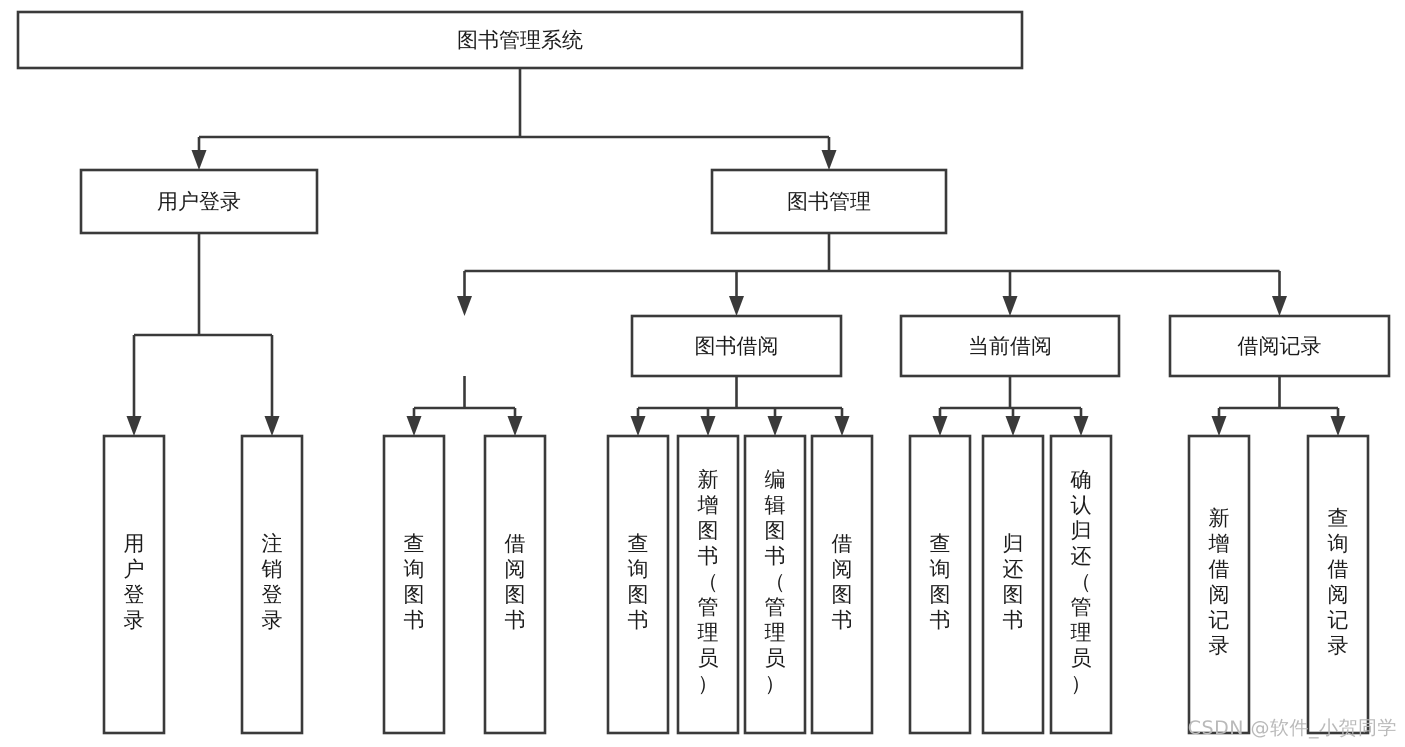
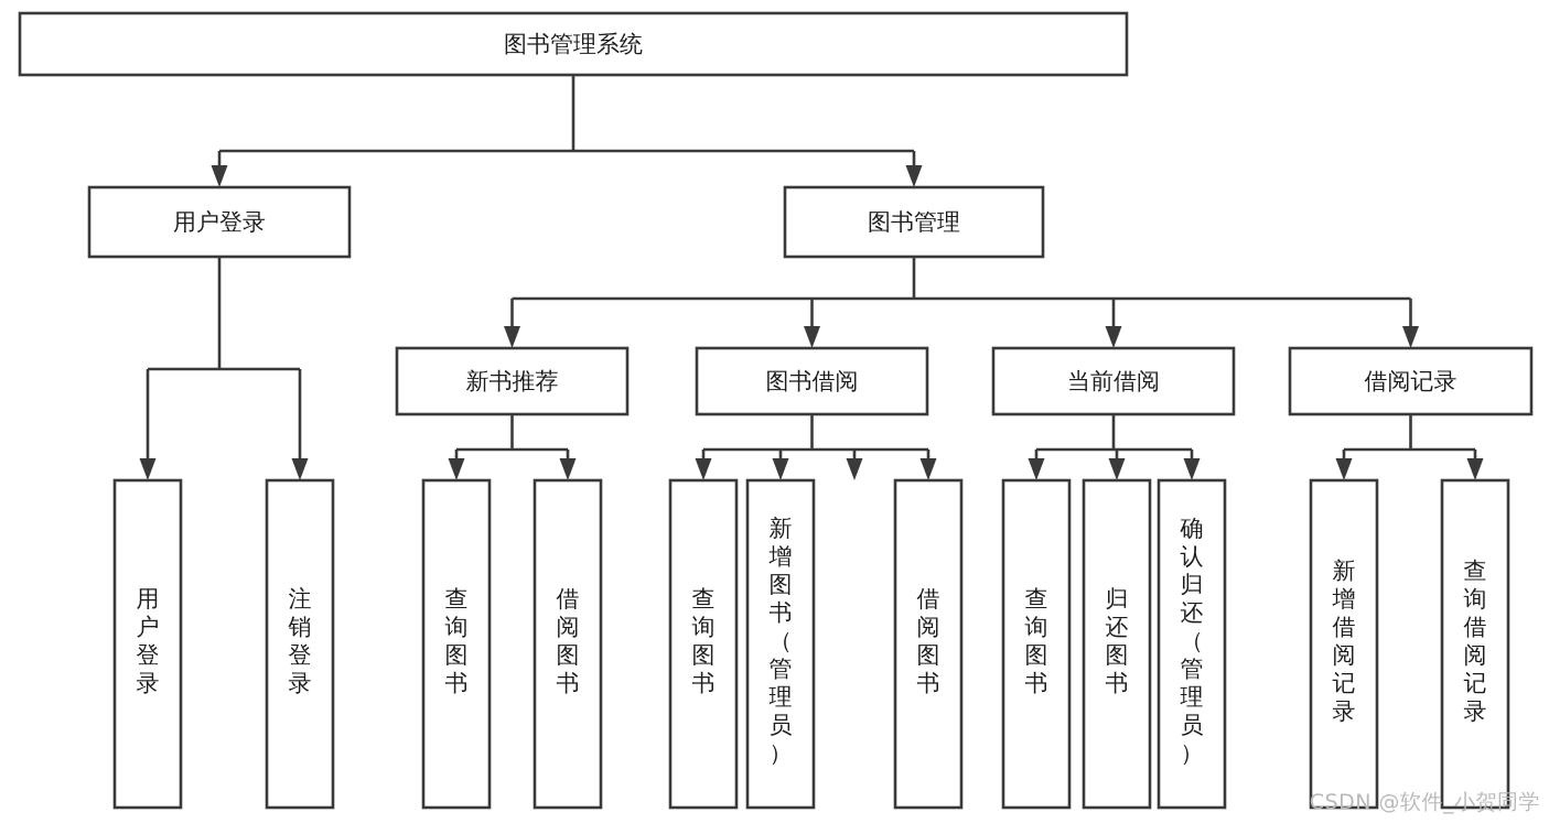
  图书管理系统
  用户登录
  图书管理
+ 新书推荐
  图书借阅
  当前借阅
  借阅记录
  用户登录
  注销登录
  查询图书
  借阅图书
  查询图书
  新增图书（管理员）
- 编辑图书（管理员）
  借阅图书
  查询图书
  归还图书
  确认归还（管理员）
  新增借阅记录
  查询借阅记录
  CSDN @软件_小贺同学
